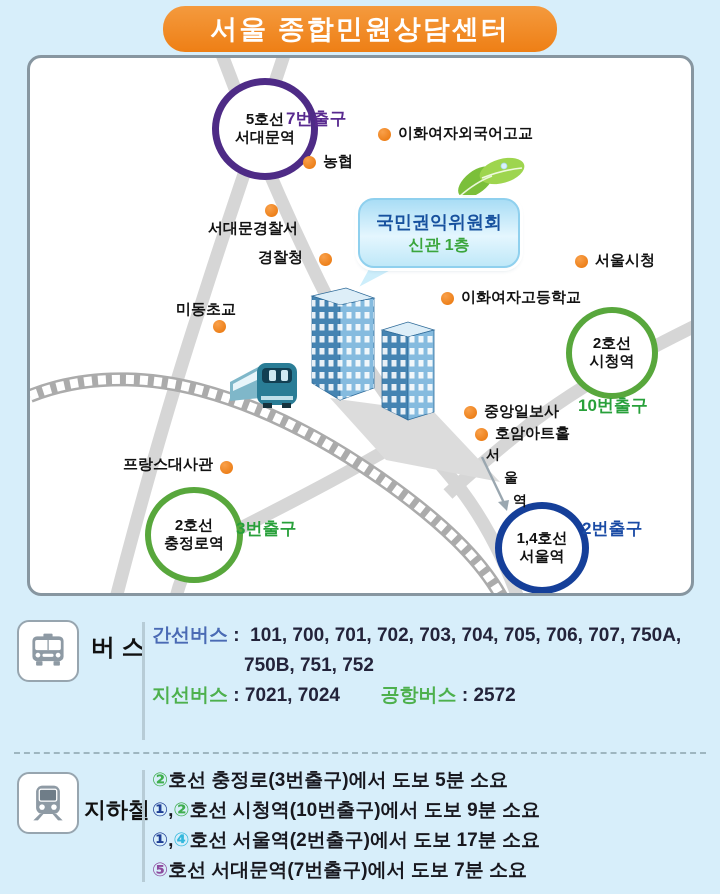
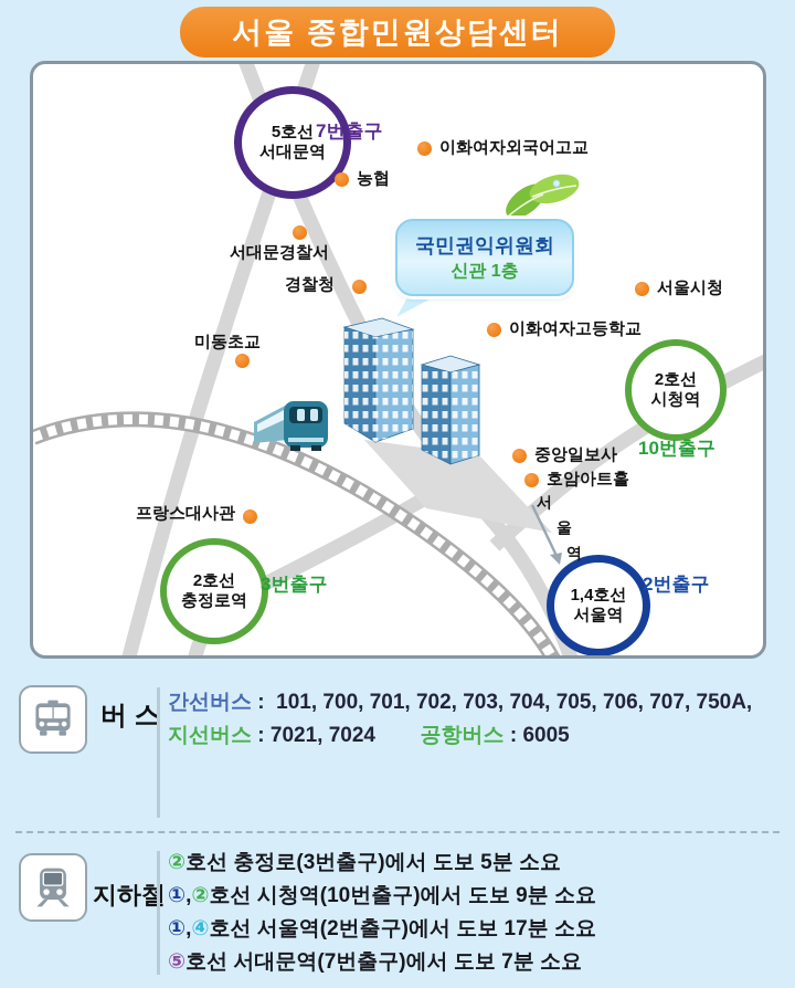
  서울 종합민원상담센터
  5호선
  서대문역
  7번출구
  2호선
  시청역
  10번출구
  2호선
  충정로역
  3번출구
  1,4호선
  서울역
  2번출구
  국민권익위원회
  신관 1층
  이화여자외국어고교
  농협
  서대문경찰서
  경찰청
  미동초교
  서울시청
  이화여자고등학교
  중앙일보사
  호암아트홀
  프랑스대사관
  서
  울
  역
  버 스
  간선버스 : 101, 700, 701, 702, 703, 704, 705, 706, 707, 750A,
- 750B, 751, 752
- 지선버스 : 7021, 7024 공항버스 : 2572
+ 지선버스 : 7021, 7024 공항버스 : 6005
  지하철
  ②호선 충정로(3번출구)에서 도보 5분 소요
  ①,②호선 시청역(10번출구)에서 도보 9분 소요
  ①,④호선 서울역(2번출구)에서 도보 17분 소요
  ⑤호선 서대문역(7번출구)에서 도보 7분 소요
